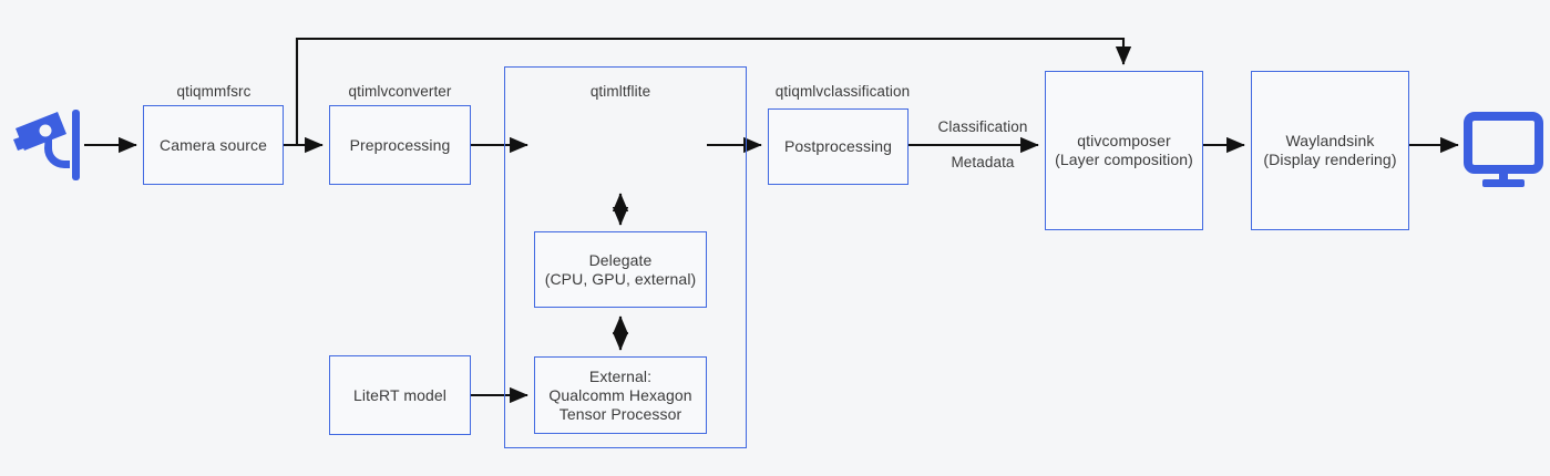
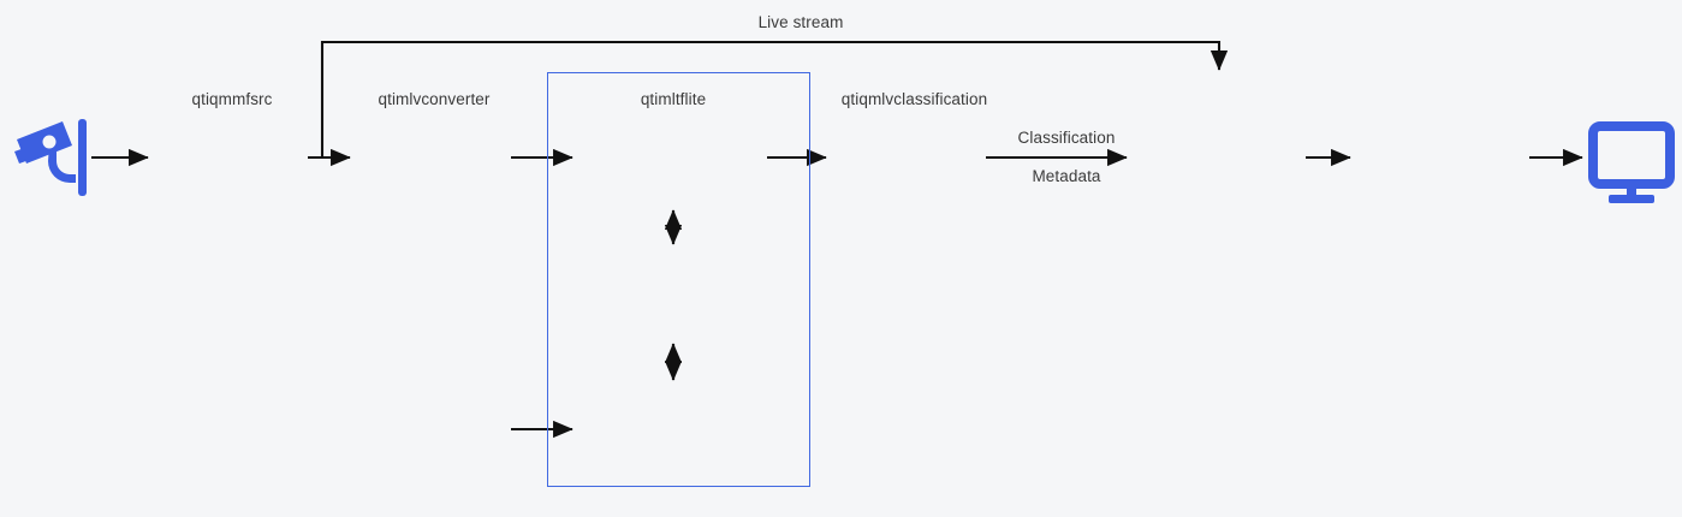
  qtiqmmfsrc
  qtimlvconverter
  qtimltflite
  qtiqmlvclassification
+ Live stream
  Classification
  Metadata
- Camera source
- Preprocessing
- Delegate
- (CPU, GPU, external)
- External:
- Qualcomm Hexagon
- Tensor Processor
- LiteRT model
- Postprocessing
- qtivcomposer
- (Layer composition)
- Waylandsink
- (Display rendering)
